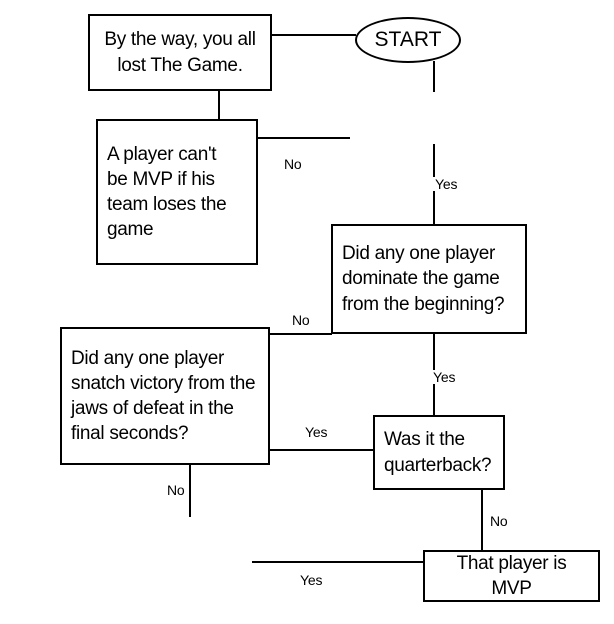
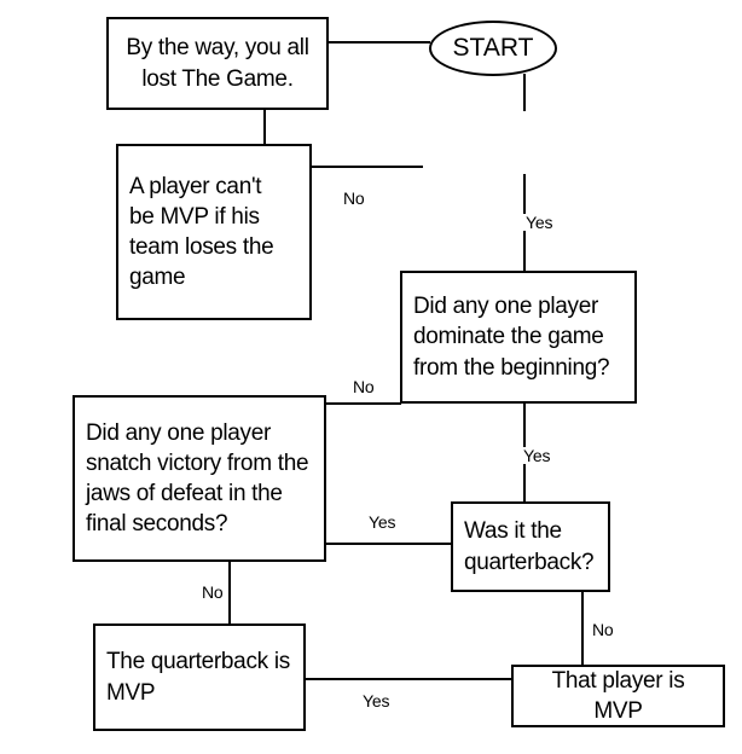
  START
  By the way, you all
  lost The Game.
  A player can't
  be MVP if his
  team loses the
  game
  Did any one player
  dominate the game
  from the beginning?
  Did any one player
  snatch victory from the
  jaws of defeat in the
  final seconds?
  Was it the
  quarterback?
+ The quarterback is
+ MVP
  That player is MVP
  No
  Yes
  No
  Yes
  Yes
  No
  No
  Yes
